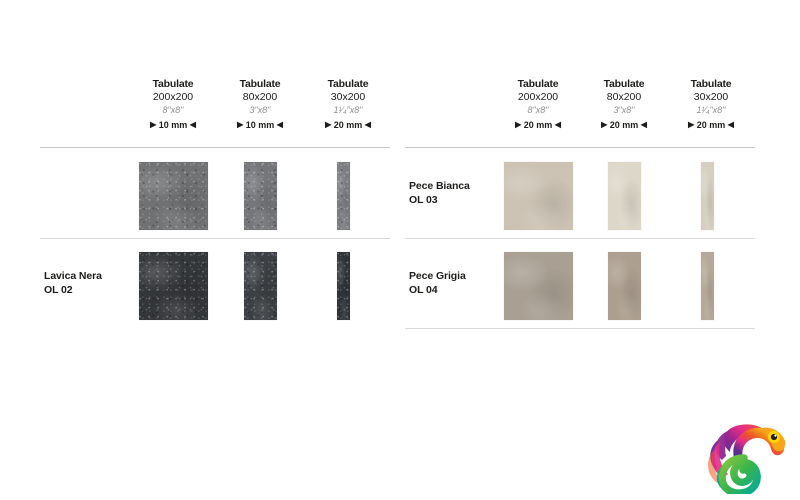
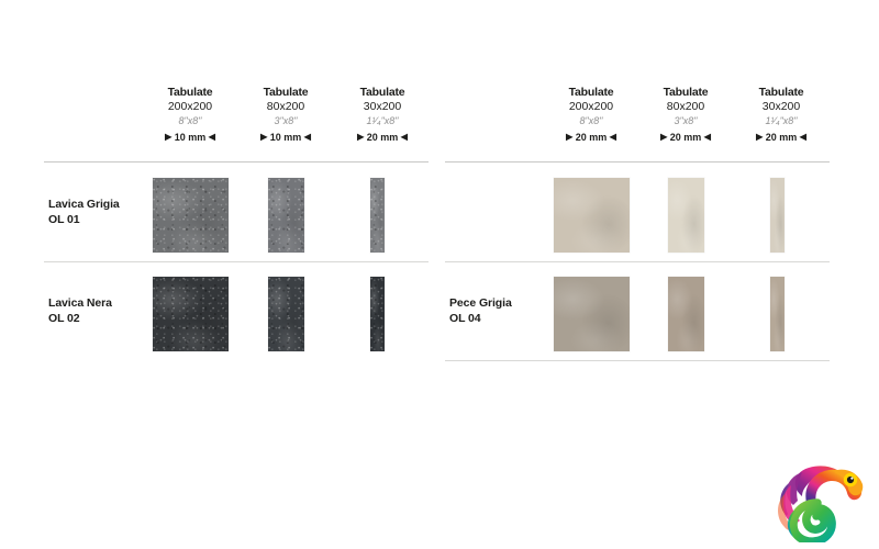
  Tabulate
  200x200
  8"x8"
  ▶ 10 mm ◀
  Tabulate
  80x200
  3"x8"
  ▶ 10 mm ◀
  Tabulate
  30x200
  1¹⁄₄"x8"
  ▶ 20 mm ◀
+ Lavica Grigia
+ OL 01
  Lavica Nera
  OL 02
  Tabulate
  200x200
  8"x8"
  ▶ 20 mm ◀
  Tabulate
  80x200
  3"x8"
  ▶ 20 mm ◀
  Tabulate
  30x200
  1¹⁄₄"x8"
  ▶ 20 mm ◀
- Pece Bianca
- OL 03
  Pece Grigia
  OL 04
